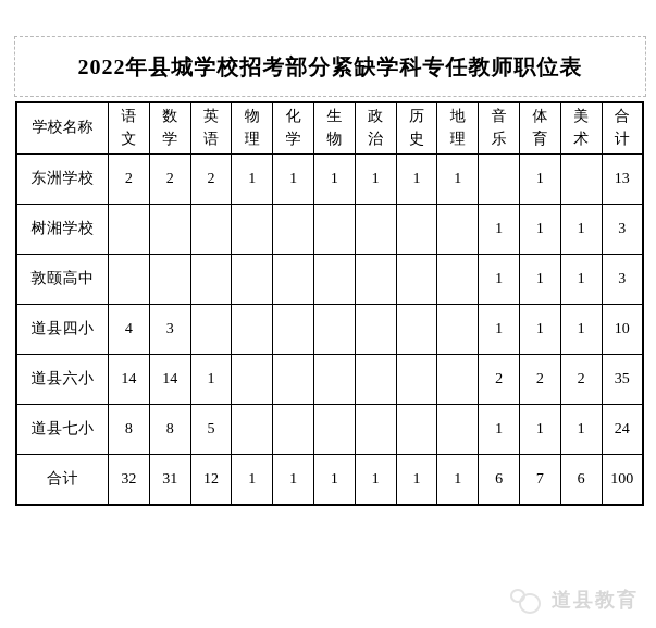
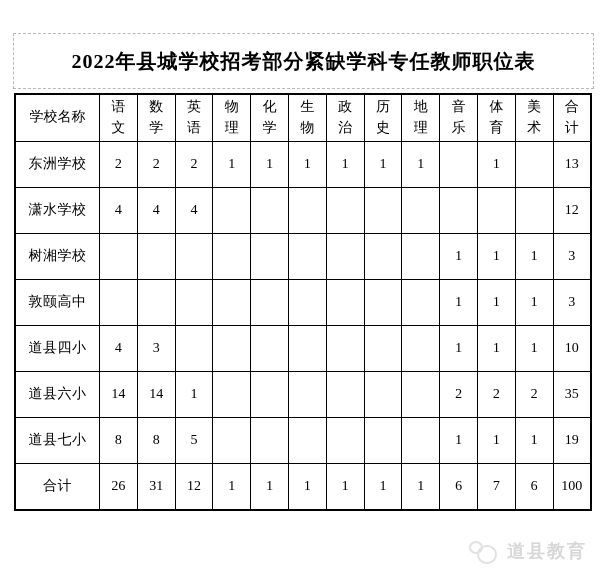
  2022年县城学校招考部分紧缺学科专任教师职位表
  学校名称	语文	数学	英语	物理	化学	生物	政治	历史	地理	音乐	体育	美术	合计
  东洲学校	2	2	2	1	1	1	1	1	1		1		13
+ 潇水学校	4	4	4										12
  树湘学校										1	1	1	3
  敦颐高中										1	1	1	3
  道县四小	4	3								1	1	1	10
  道县六小	14	14	1							2	2	2	35
- 道县七小	8	8	5							1	1	1	24
+ 道县七小	8	8	5							1	1	1	19
- 合计	32	31	12	1	1	1	1	1	1	6	7	6	100
+ 合计	26	31	12	1	1	1	1	1	1	6	7	6	100
  道县教育
